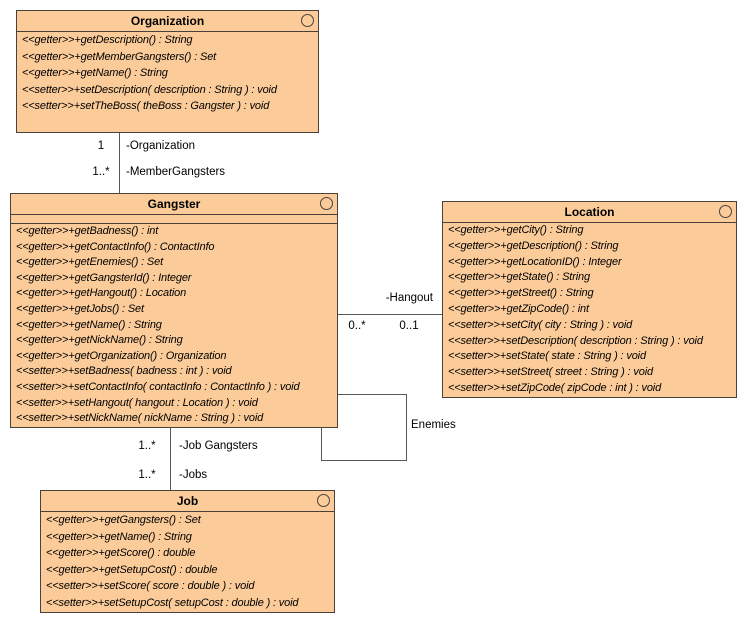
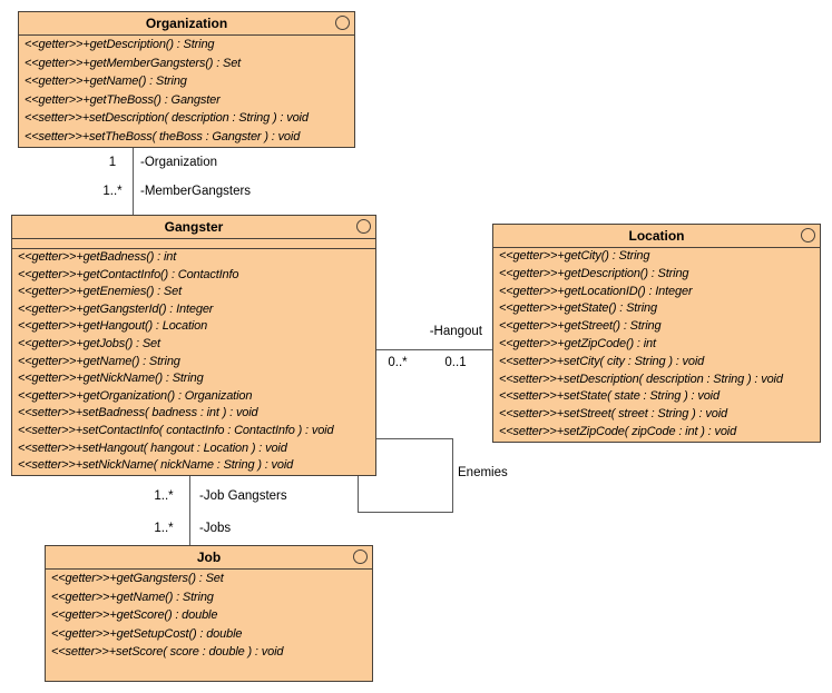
  1
  -Organization
  1..*
  -MemberGangsters
  -Hangout
  0..*
  0..1
  Enemies
  1..*
  -Job Gangsters
  1..*
  -Jobs
  Organization
  <<getter>>+getDescription() : String
  <<getter>>+getMemberGangsters() : Set
  <<getter>>+getName() : String
+ <<getter>>+getTheBoss() : Gangster
  <<setter>>+setDescription( description : String ) : void
  <<setter>>+setTheBoss( theBoss : Gangster ) : void
  Gangster
  <<getter>>+getBadness() : int
  <<getter>>+getContactInfo() : ContactInfo
  <<getter>>+getEnemies() : Set
  <<getter>>+getGangsterId() : Integer
  <<getter>>+getHangout() : Location
  <<getter>>+getJobs() : Set
  <<getter>>+getName() : String
  <<getter>>+getNickName() : String
  <<getter>>+getOrganization() : Organization
  <<setter>>+setBadness( badness : int ) : void
  <<setter>>+setContactInfo( contactInfo : ContactInfo ) : void
  <<setter>>+setHangout( hangout : Location ) : void
  <<setter>>+setNickName( nickName : String ) : void
  Location
  <<getter>>+getCity() : String
  <<getter>>+getDescription() : String
  <<getter>>+getLocationID() : Integer
  <<getter>>+getState() : String
  <<getter>>+getStreet() : String
  <<getter>>+getZipCode() : int
  <<setter>>+setCity( city : String ) : void
  <<setter>>+setDescription( description : String ) : void
  <<setter>>+setState( state : String ) : void
  <<setter>>+setStreet( street : String ) : void
  <<setter>>+setZipCode( zipCode : int ) : void
  Job
  <<getter>>+getGangsters() : Set
  <<getter>>+getName() : String
  <<getter>>+getScore() : double
  <<getter>>+getSetupCost() : double
  <<setter>>+setScore( score : double ) : void
- <<setter>>+setSetupCost( setupCost : double ) : void
